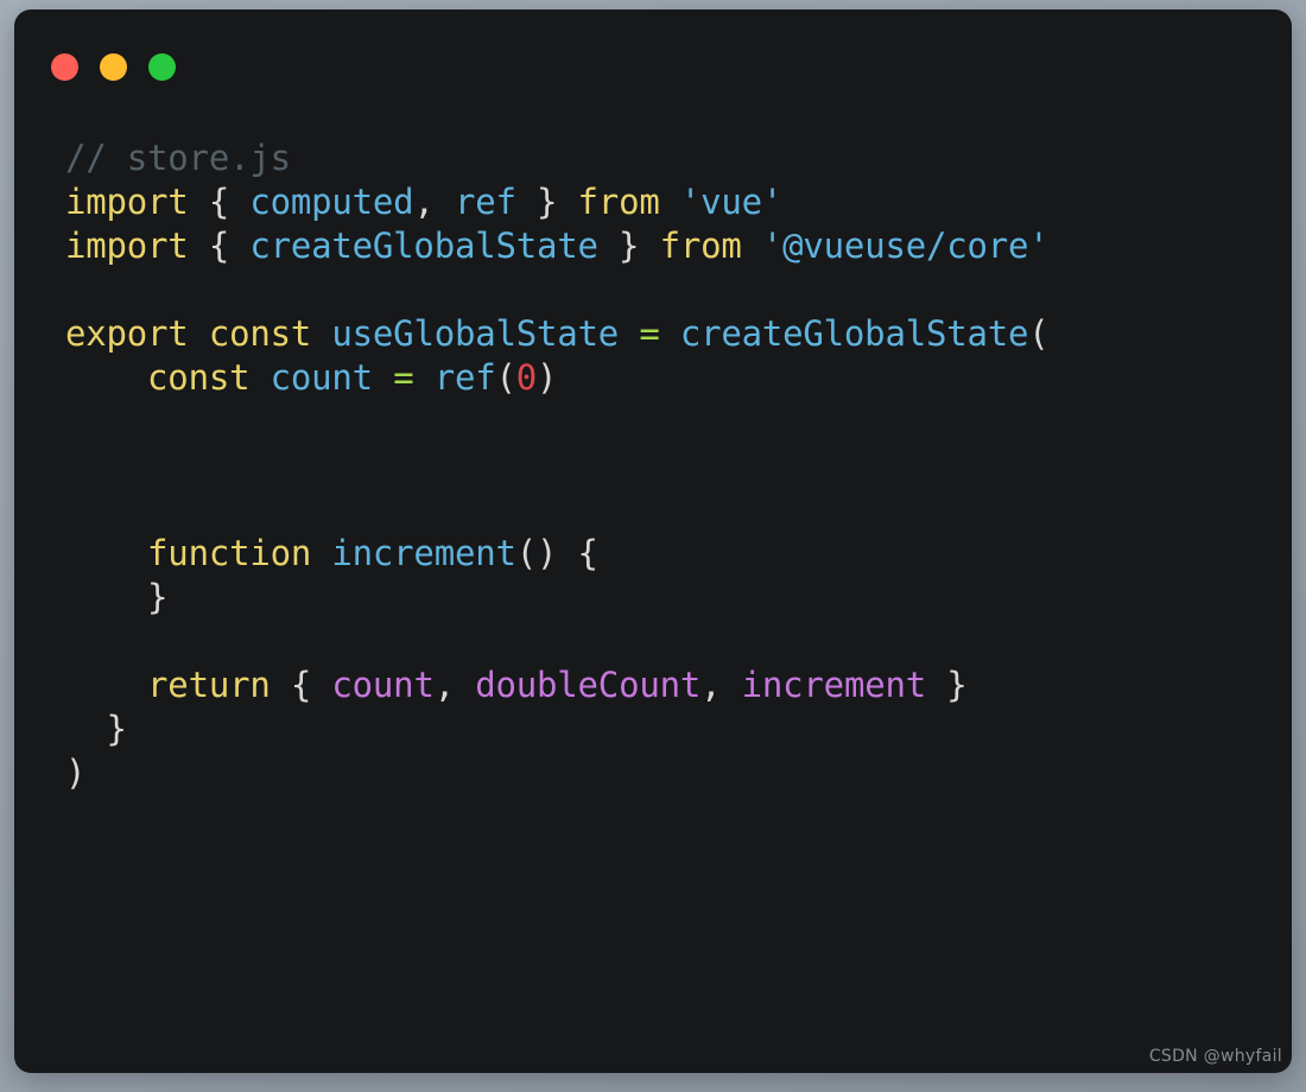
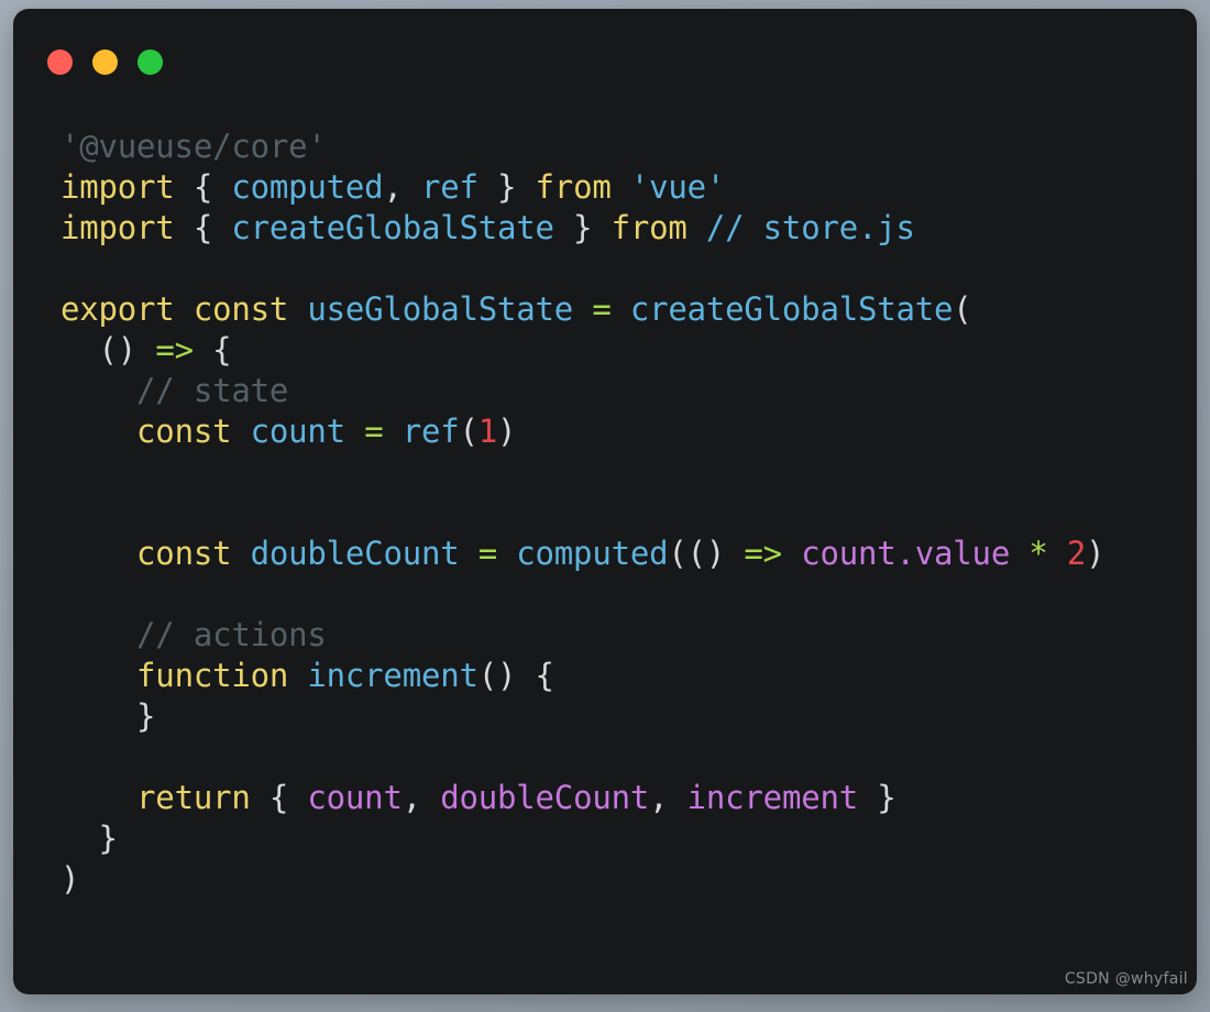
- // store.js
+ '@vueuse/core'
  import { computed, ref } from 'vue'
- import { createGlobalState } from '@vueuse/core'
+ import { createGlobalState } from // store.js
  export const useGlobalState = createGlobalState(
+ () => {
+ // state
- const count = ref(0)
+ const count = ref(1)
+ const doubleCount = computed(() => count.value * 2)
+ // actions
  function increment() {
  }
  return { count, doubleCount, increment }
  }
  )
  CSDN @whyfail
